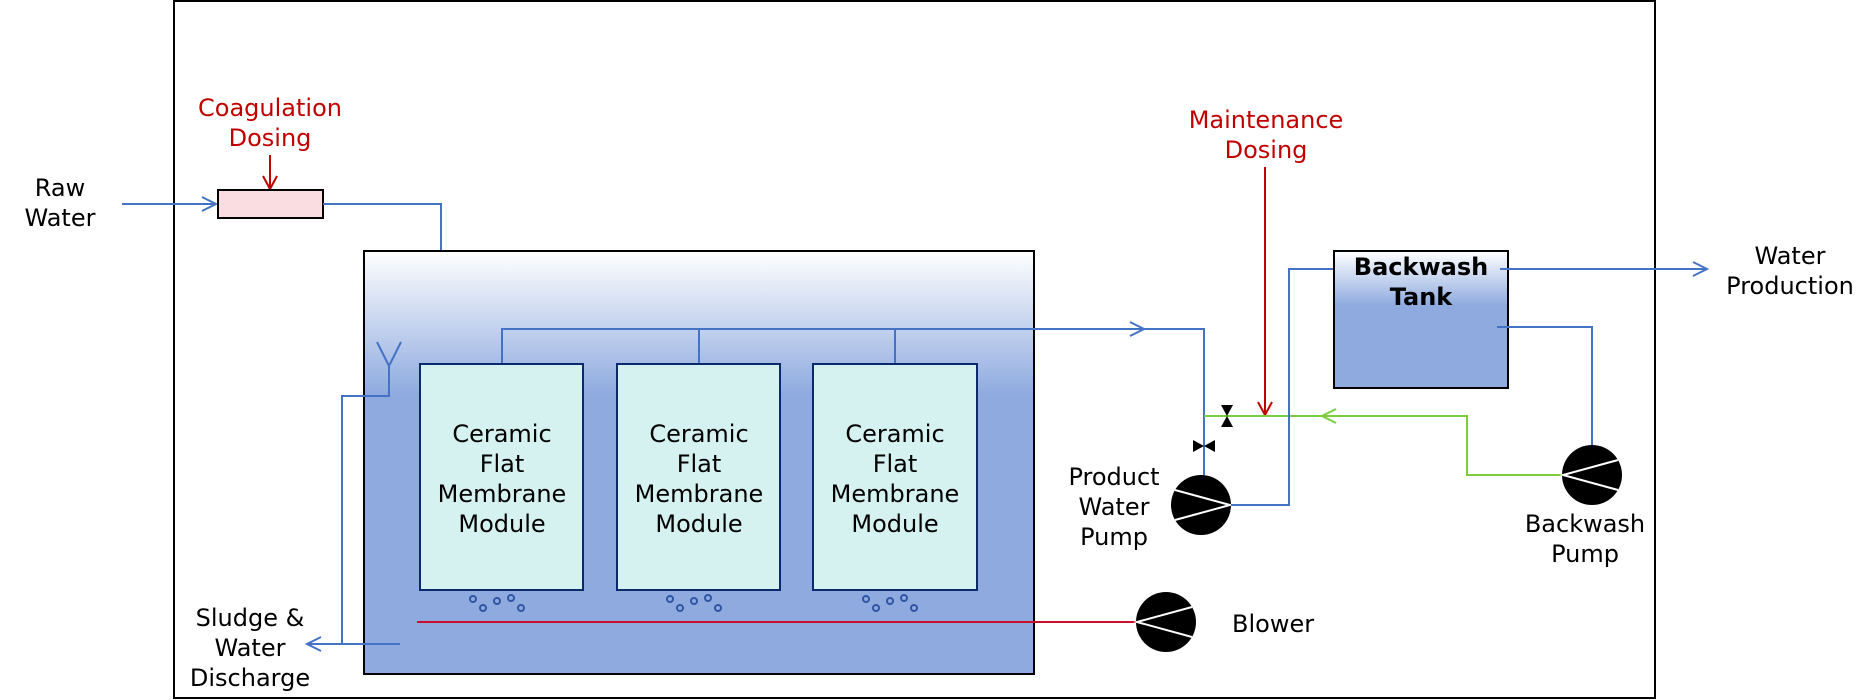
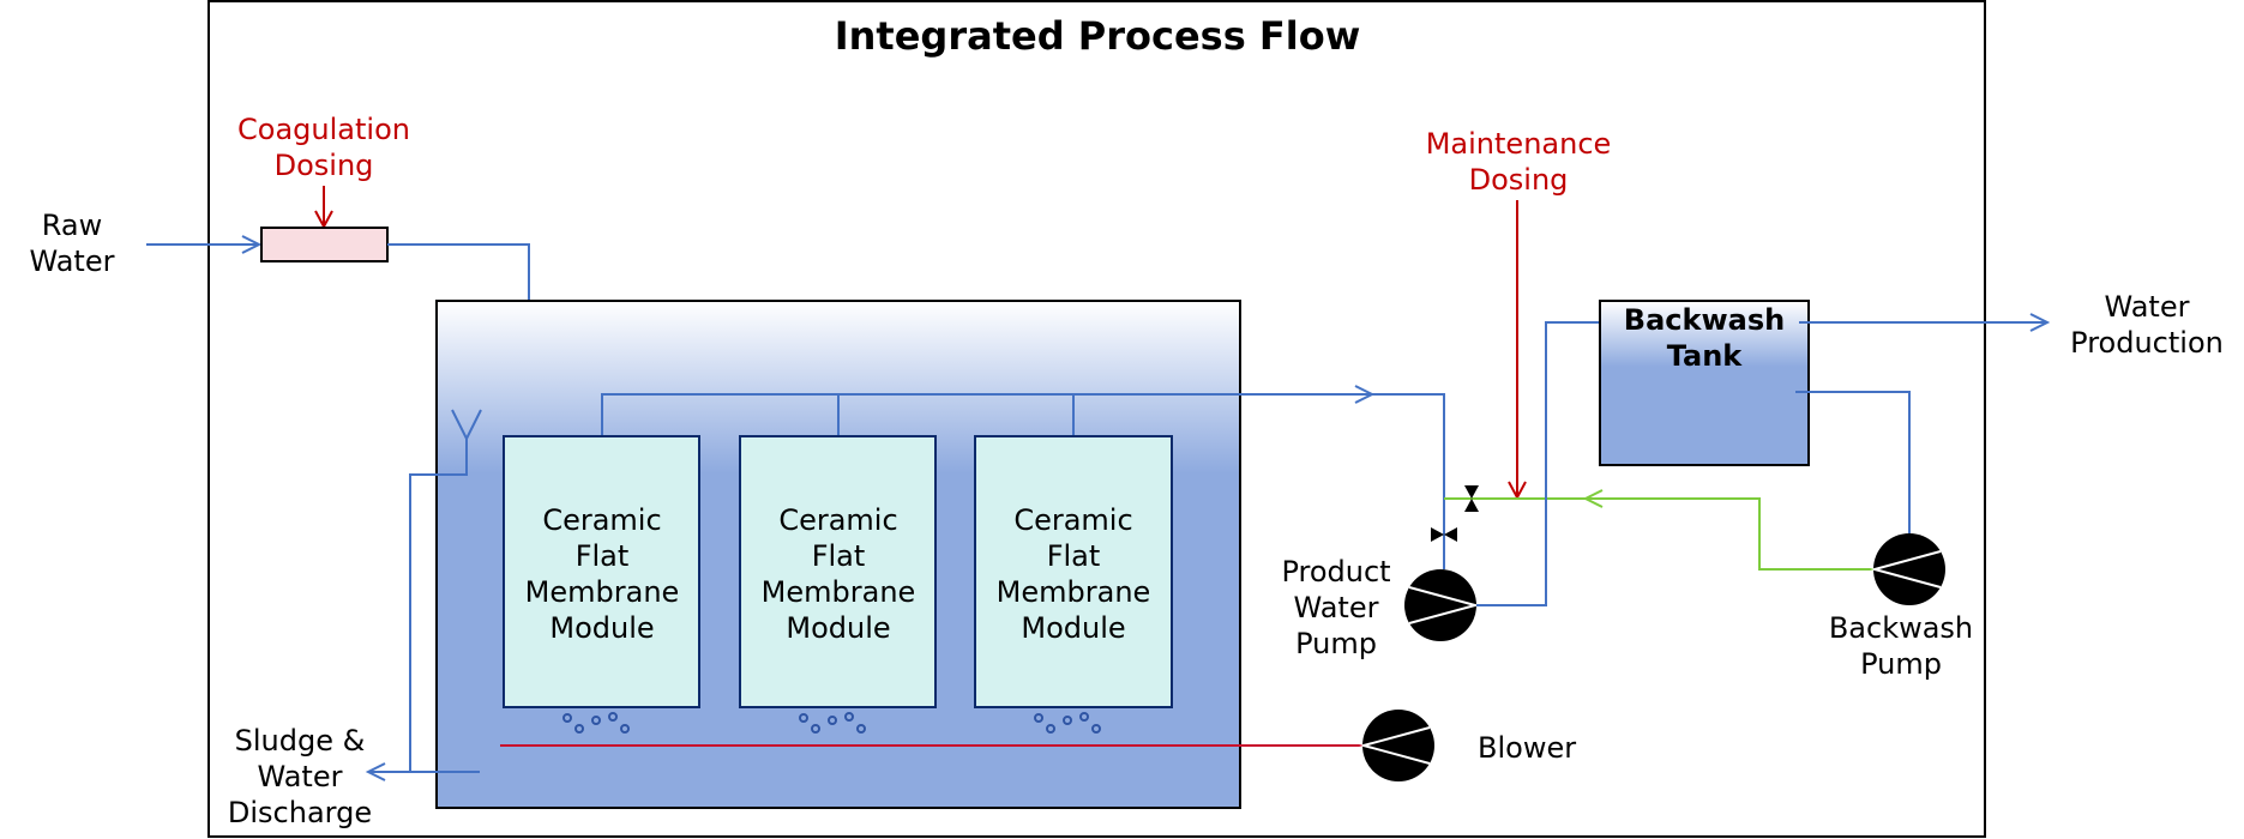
+ Integrated Process Flow
  Raw
  Water
  Coagulation
  Dosing
  Ceramic
  Flat
  Membrane
  Module
  Ceramic
  Flat
  Membrane
  Module
  Ceramic
  Flat
  Membrane
  Module
  Blower
  Sludge &
  Water
  Discharge
  Maintenance
  Dosing
  Product
  Water
  Pump
  Backwash
  Tank
  Water
  Production
  Backwash
  Pump
